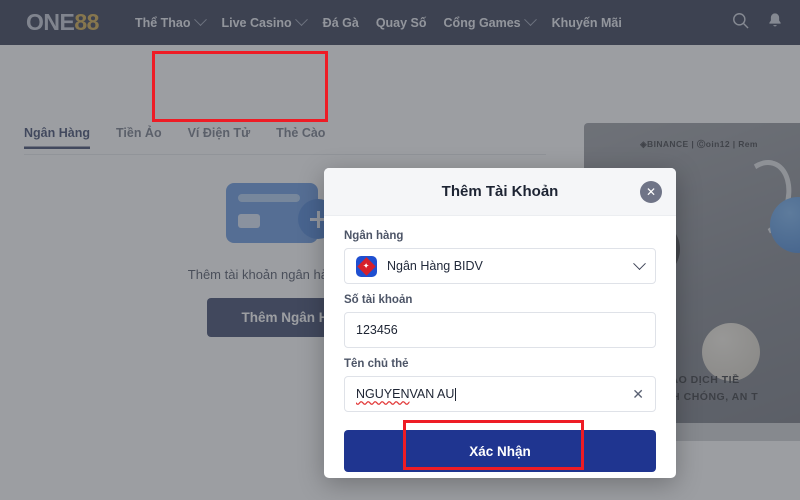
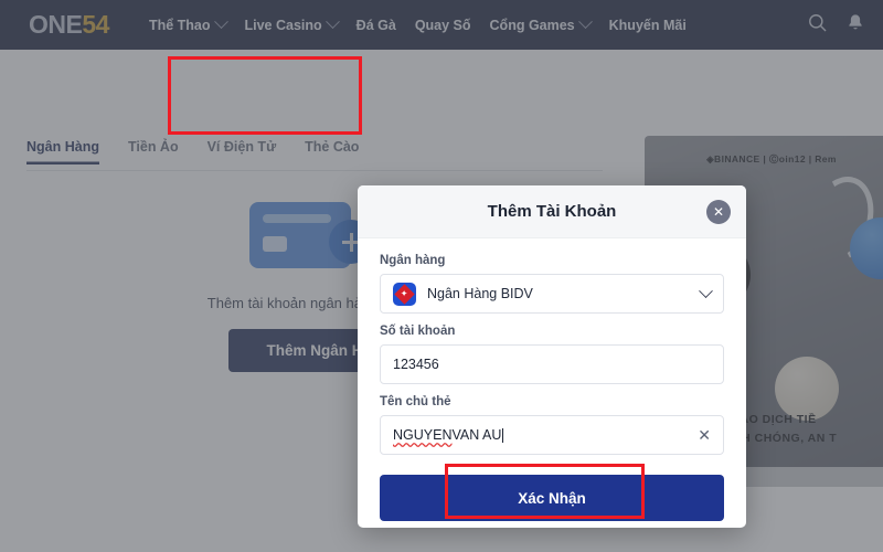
  ONE
- 88
+ 54
  Thể Thao
  Live Casino
  Đá Gà
  Quay Số
  Cổng Games
  Khuyến Mãi
  Ngân Hàng
  Tiền Ảo
  Ví Điện Tử
  Thẻ Cào
  Thêm Ngân
  ◈BINANCE | Ⓒoin12 | Rem
  O DỊCH TIỀ
  H CHÓNG, AN T
  Thêm Tài Khoản
  ✕
  Ngân hàng
  Ngân Hàng BIDV
  Số tài khoản
  123456
  Tên chủ thẻ
  NGUYEN
  VAN AU
  ✕
  Xác Nhận
